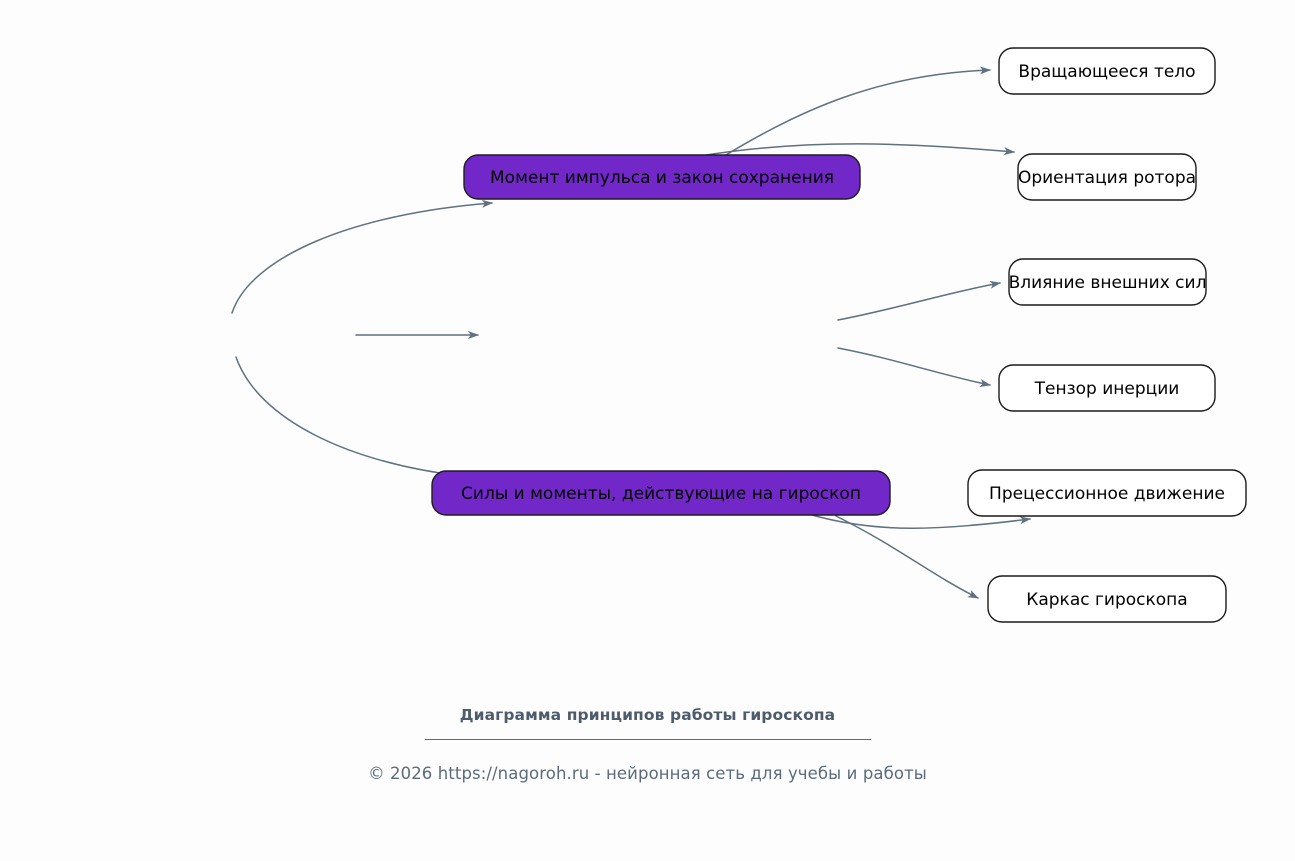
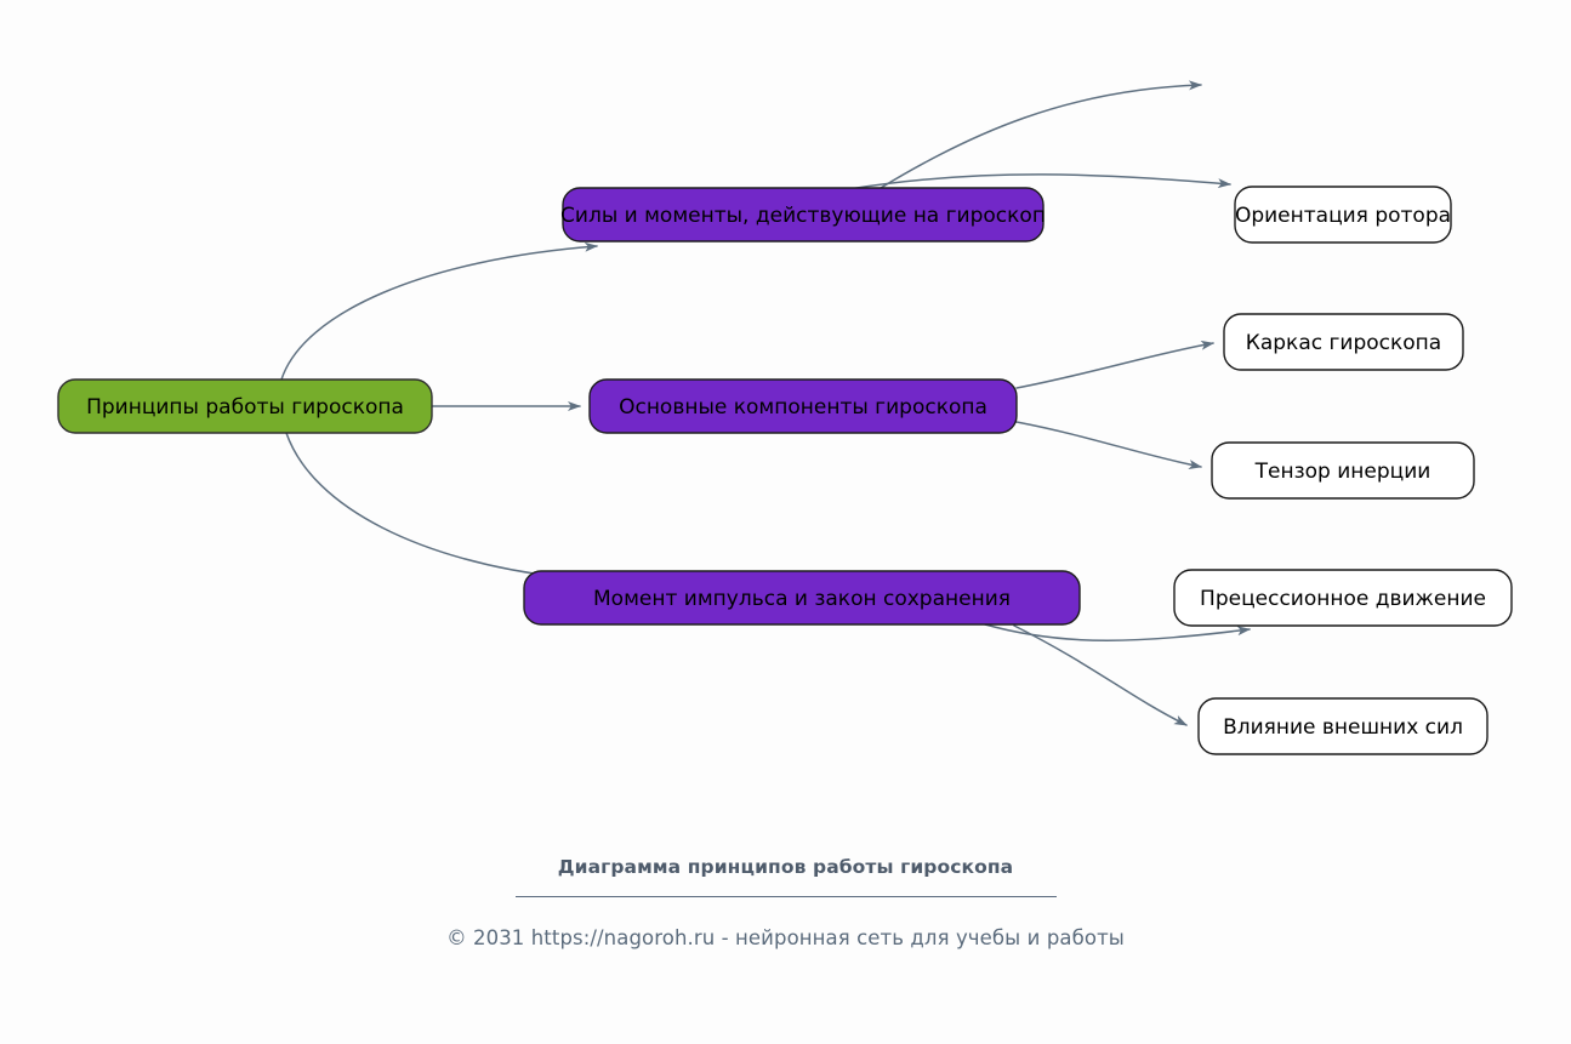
+ Принципы работы гироскопа
- Момент импульса и закон сохранения
+ Силы и моменты, действующие на гироскоп
+ Основные компоненты гироскопа
- Силы и моменты, действующие на гироскоп
+ Момент импульса и закон сохранения
- Вращающееся тело
  Ориентация ротора
- Влияние внешних сил
+ Каркас гироскопа
  Тензор инерции
  Прецессионное движение
- Каркас гироскопа
+ Влияние внешних сил
  Диаграмма принципов работы гироскопа
- © 2026 https://nagoroh.ru - нейронная сеть для учебы и работы
+ © 2031 https://nagoroh.ru - нейронная сеть для учебы и работы
